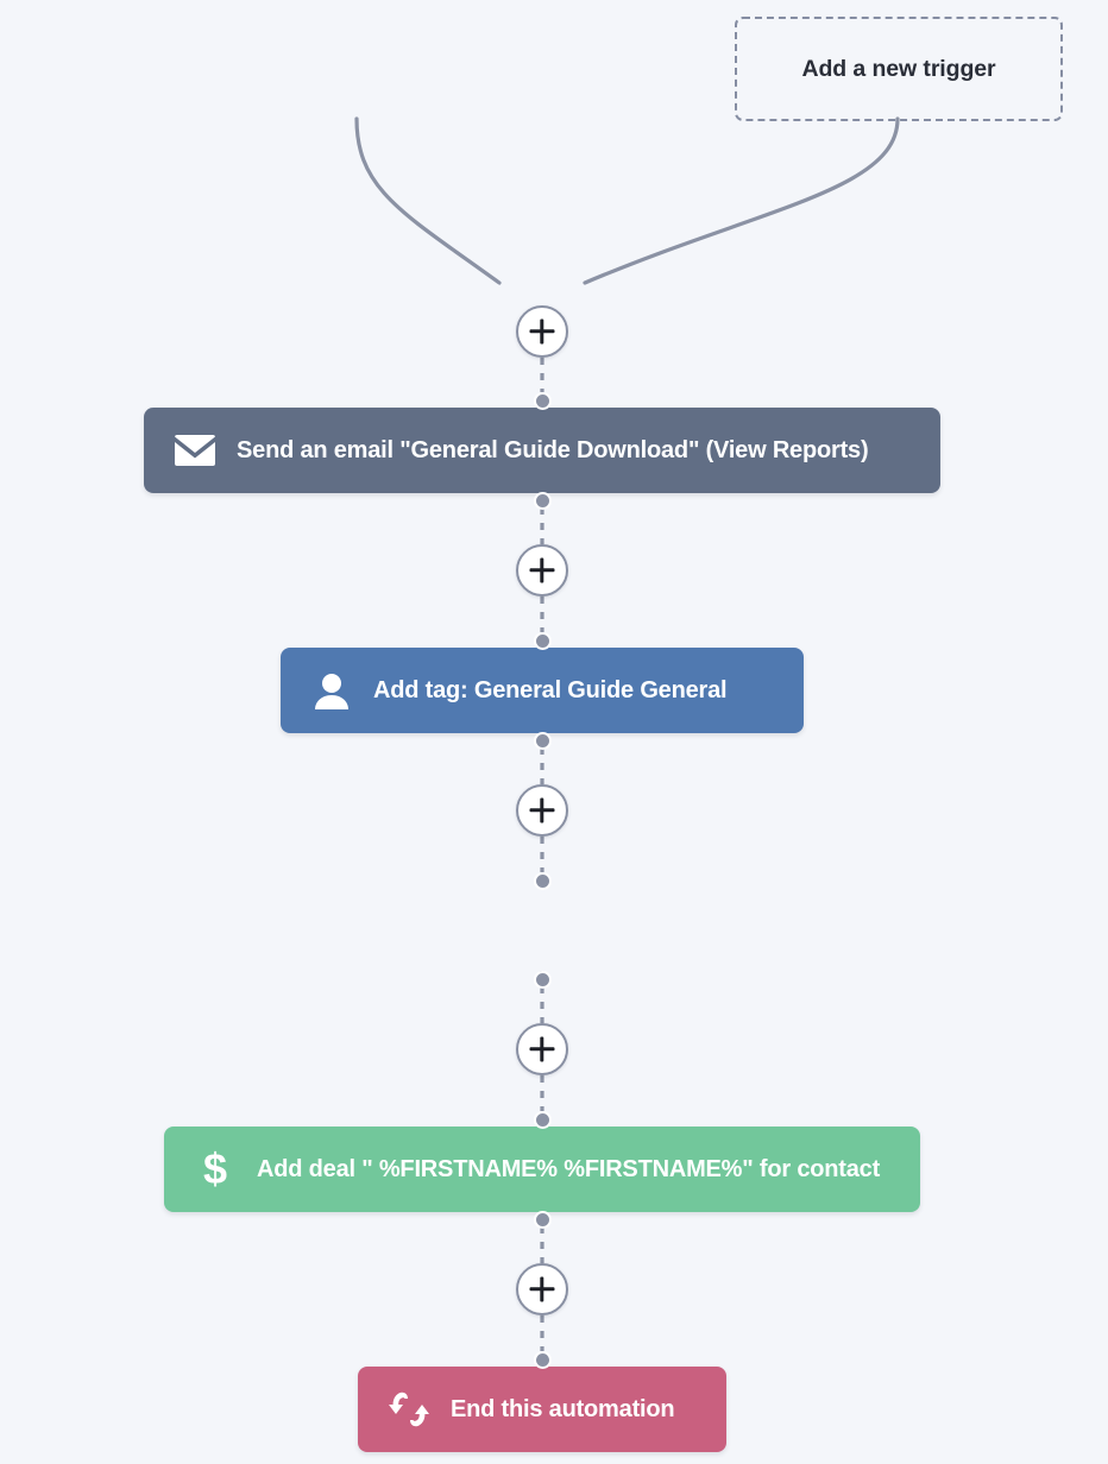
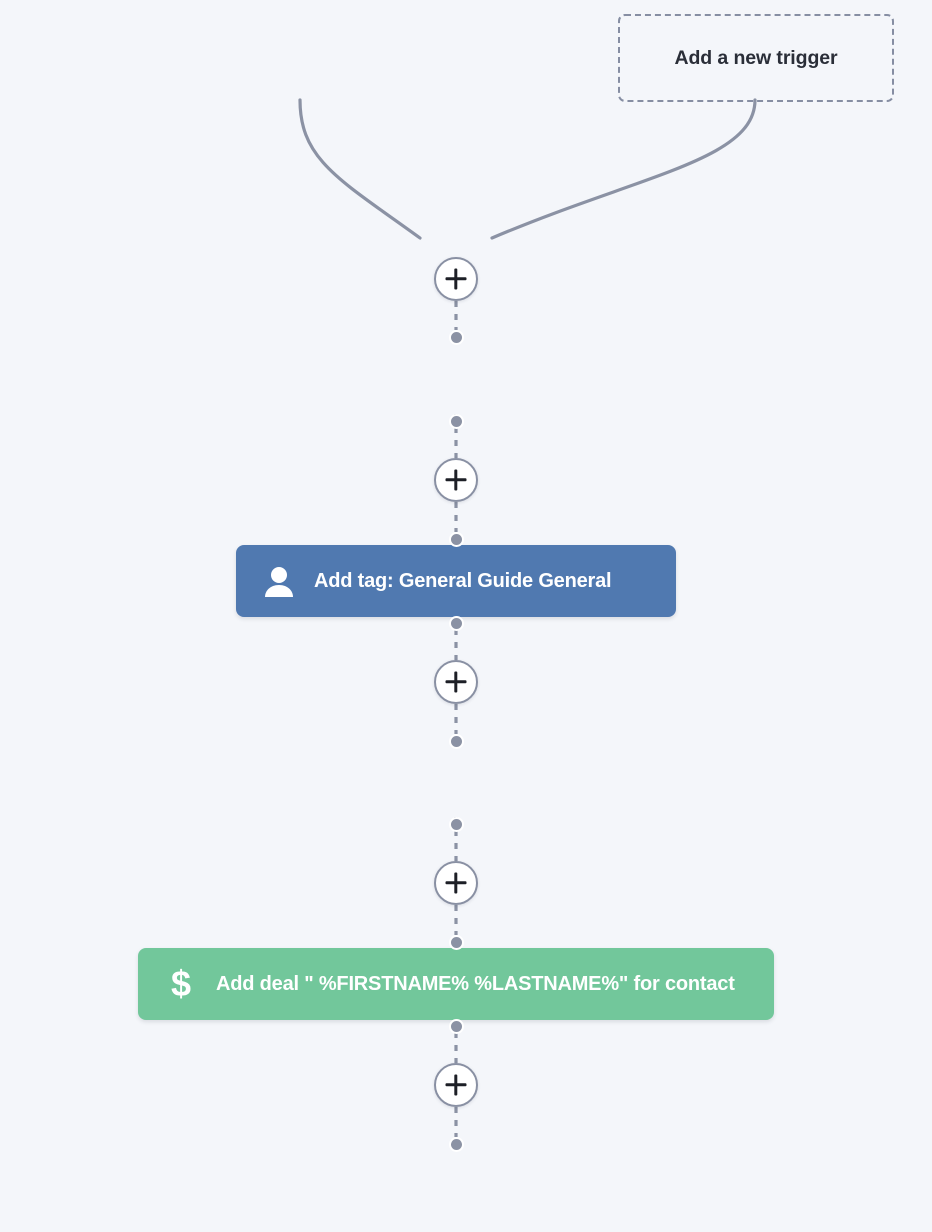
  Add a new trigger
- Send an email "General Guide Download" (View Reports)
  Add tag: General Guide General
  $
- Add deal " %FIRSTNAME% %FIRSTNAME%" for contact
+ Add deal " %FIRSTNAME% %LASTNAME%" for contact
- End this automation
